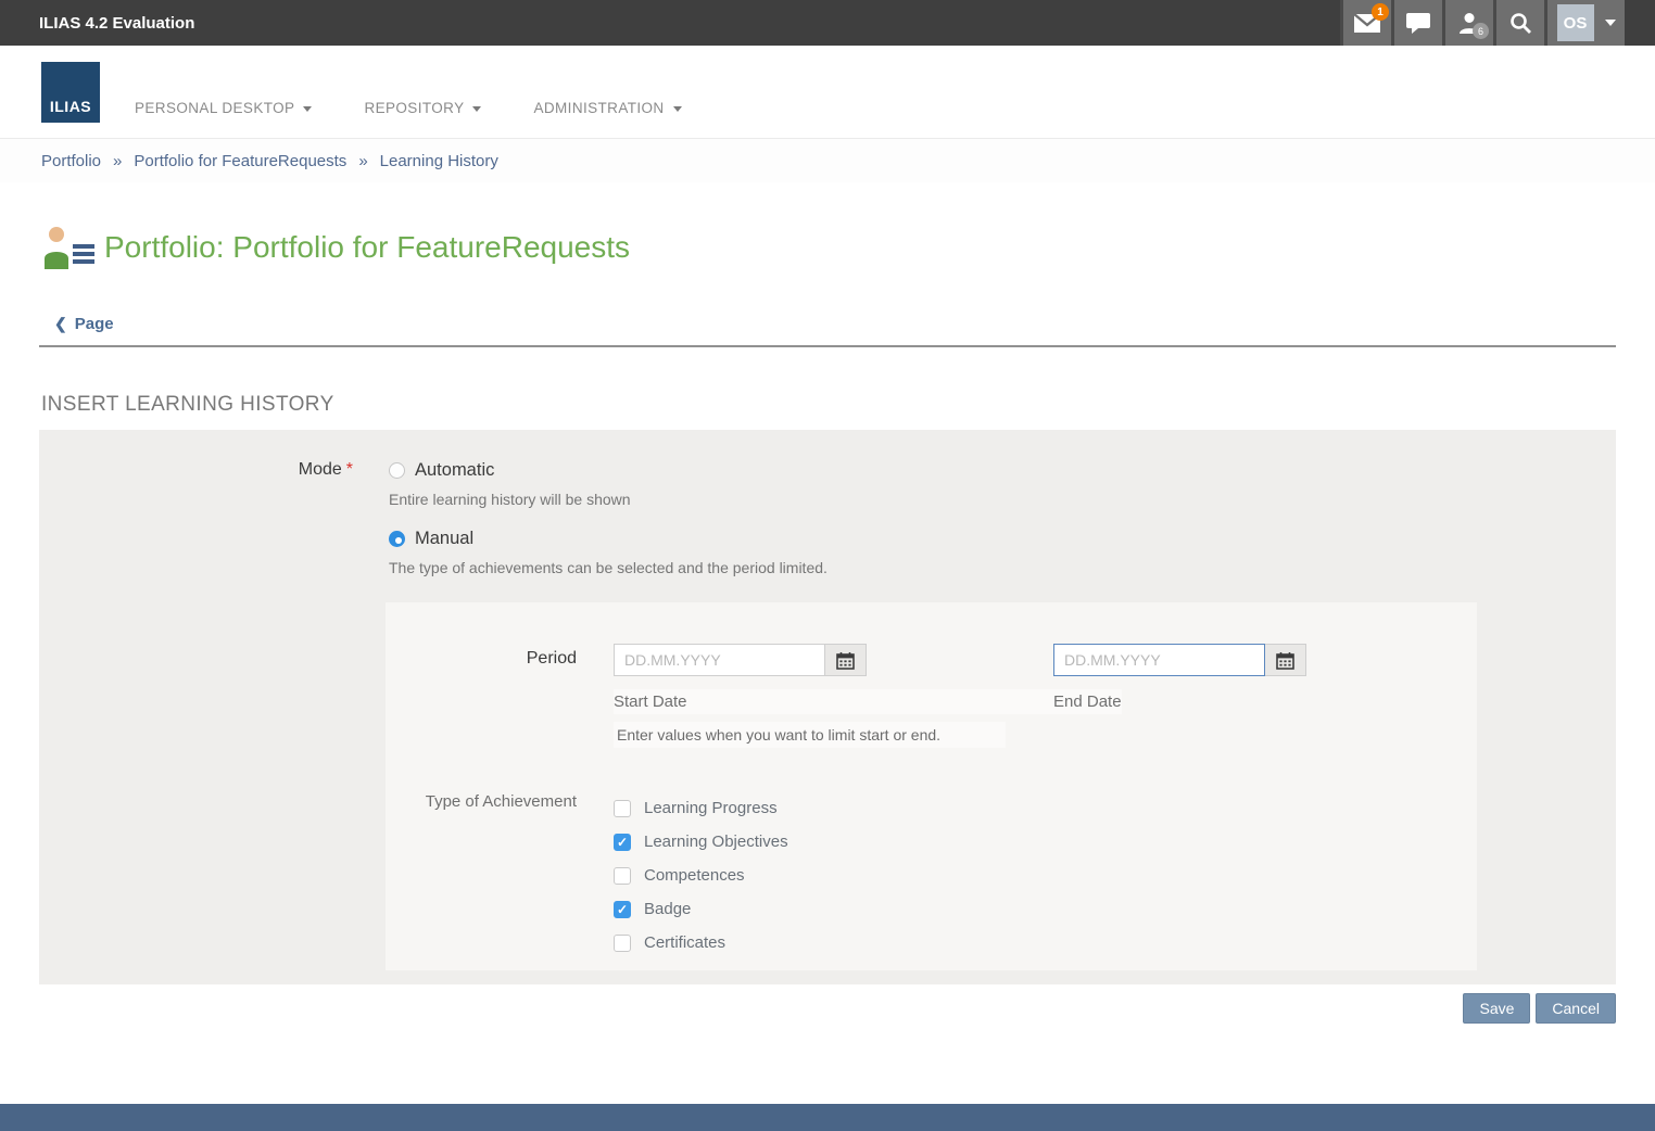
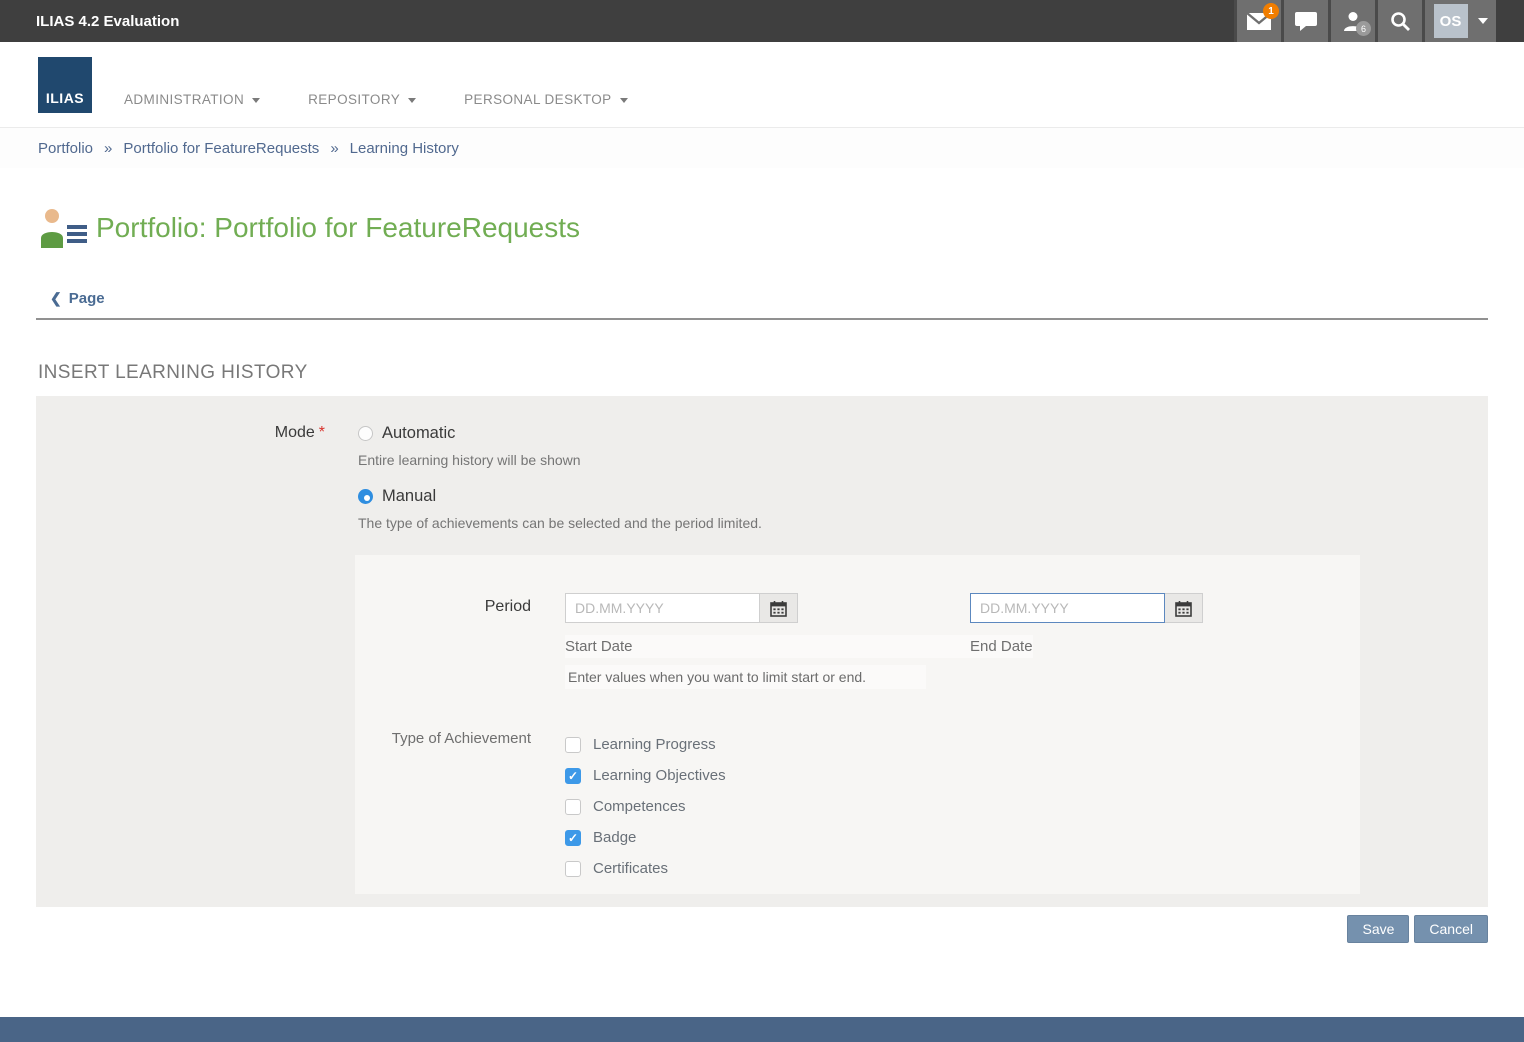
  ILIAS 4.2 Evaluation
  1
  6
  OS
  ILIAS
- PERSONAL DESKTOP
+ ADMINISTRATION
  REPOSITORY
- ADMINISTRATION
+ PERSONAL DESKTOP
  Portfolio
  »
  Portfolio for FeatureRequests
  »
  Learning History
  Portfolio: Portfolio for FeatureRequests
  ❮
  Page
  INSERT LEARNING HISTORY
  Mode *
  Automatic
  Entire learning history will be shown
  Manual
  The type of achievements can be selected and the period limited.
  Period
  DD.MM.YYYY
  DD.MM.YYYY
  Start Date
  End Date
  Enter values when you want to limit start or end.
  Type of Achievement
  Learning Progress
  ✓
  Learning Objectives
  Competences
  ✓
  Badge
  Certificates
  Save
  Cancel
